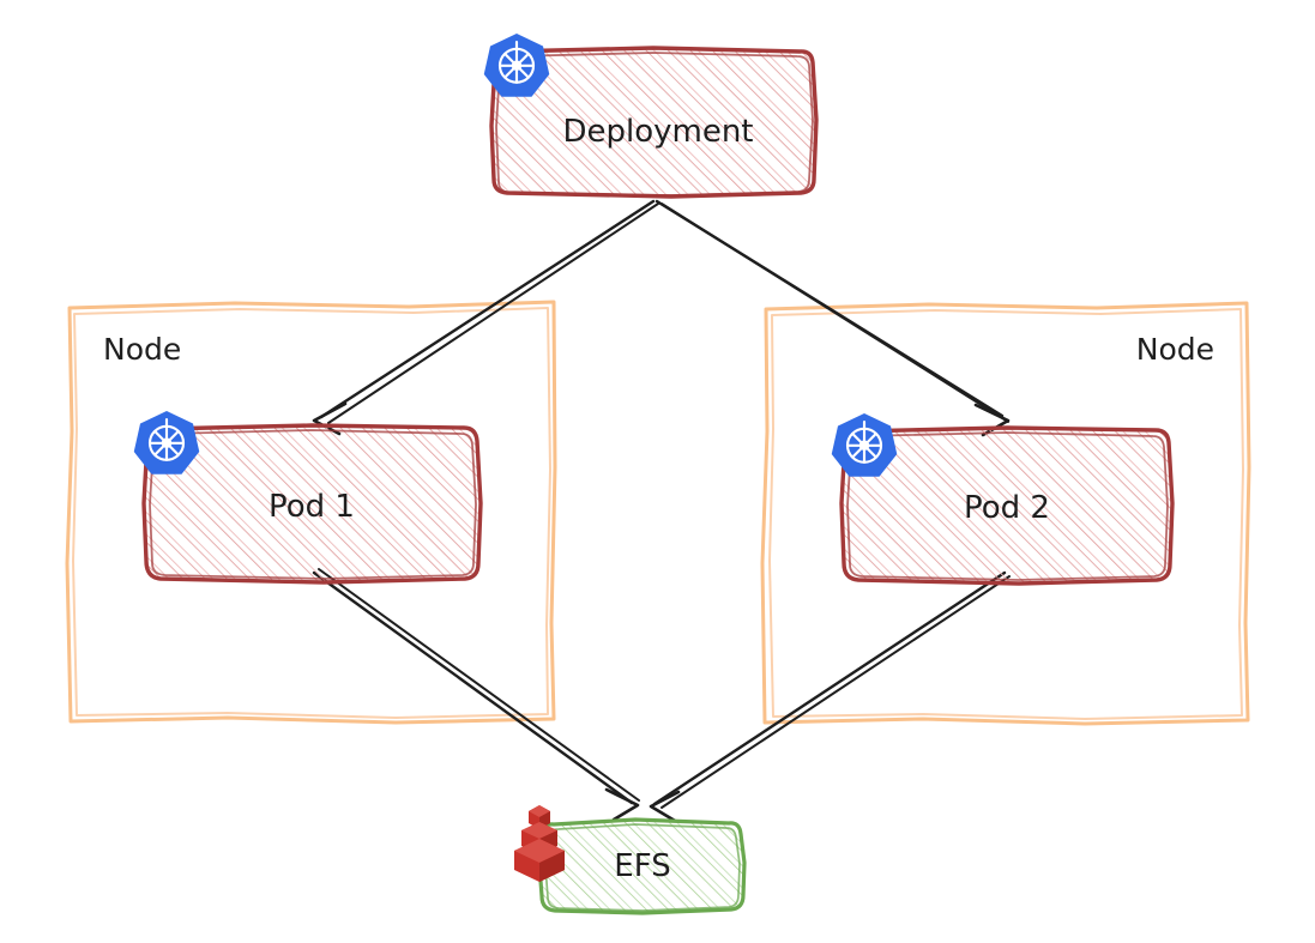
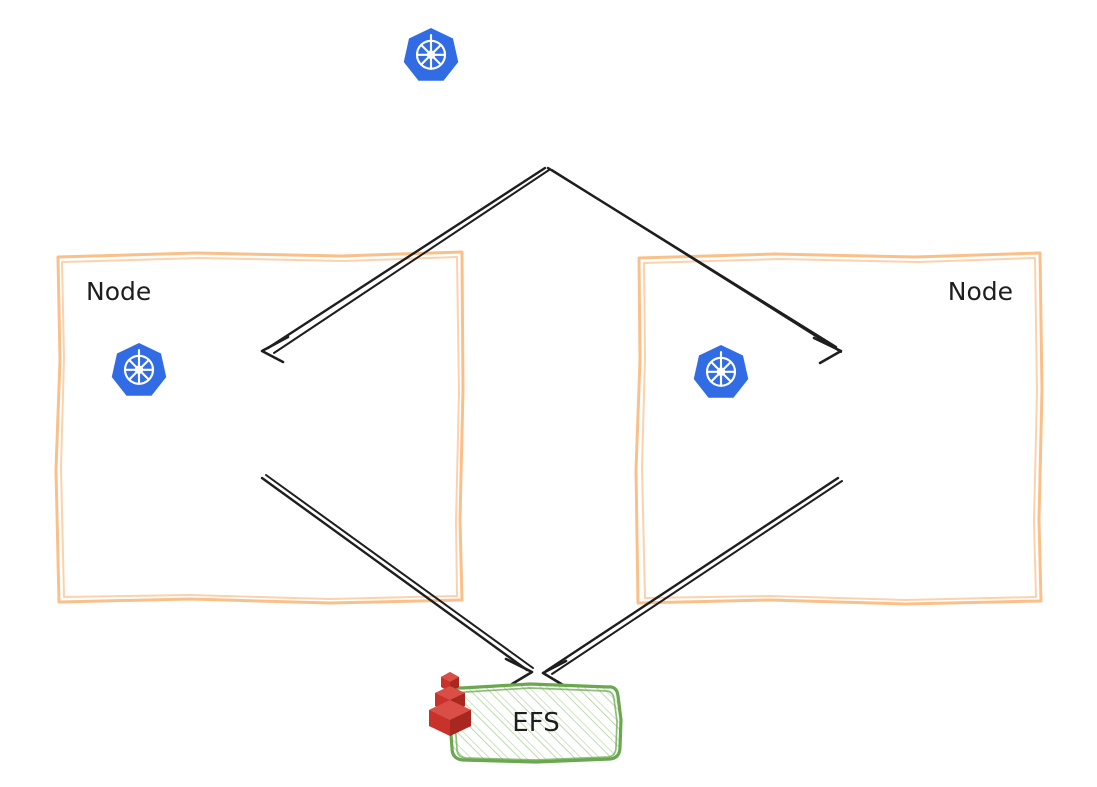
  Node
  Node
- Deployment
- Pod 1
- Pod 2
  EFS
